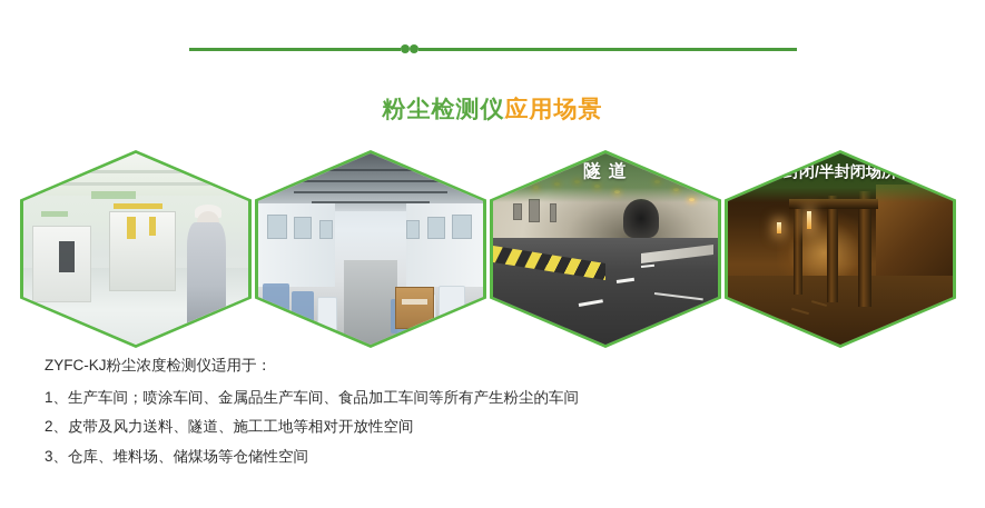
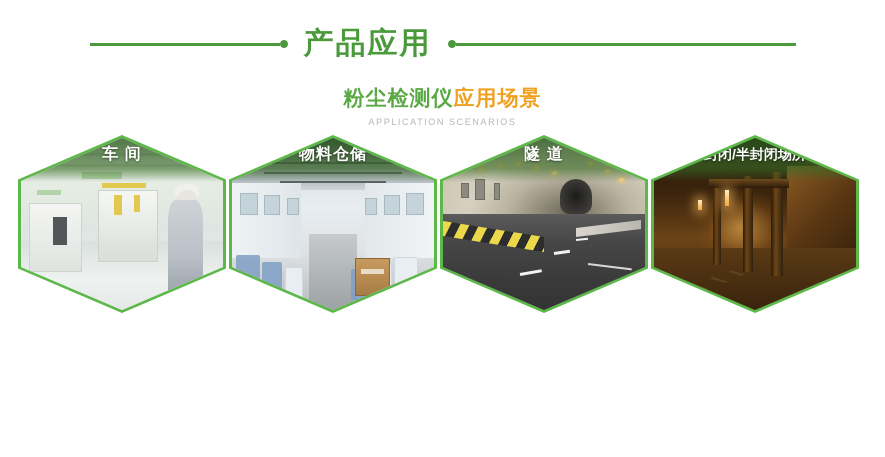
+ 产品应用
  粉尘检测仪应用场景
+ APPLICATION SCENARIOS
+ 车 间
+ 物料仓储
  隧 道
  闭/半封闭场
- ZYFC-KJ粉尘浓度检测仪适用于：
- 1、生产车间；喷涂车间、金属品生产车间、食品加工车间等所有产生粉尘的车间
- 2、皮带及风力送料、隧道、施工工地等相对开放性空间
- 3、仓库、堆料场、储煤场等仓储性空间
